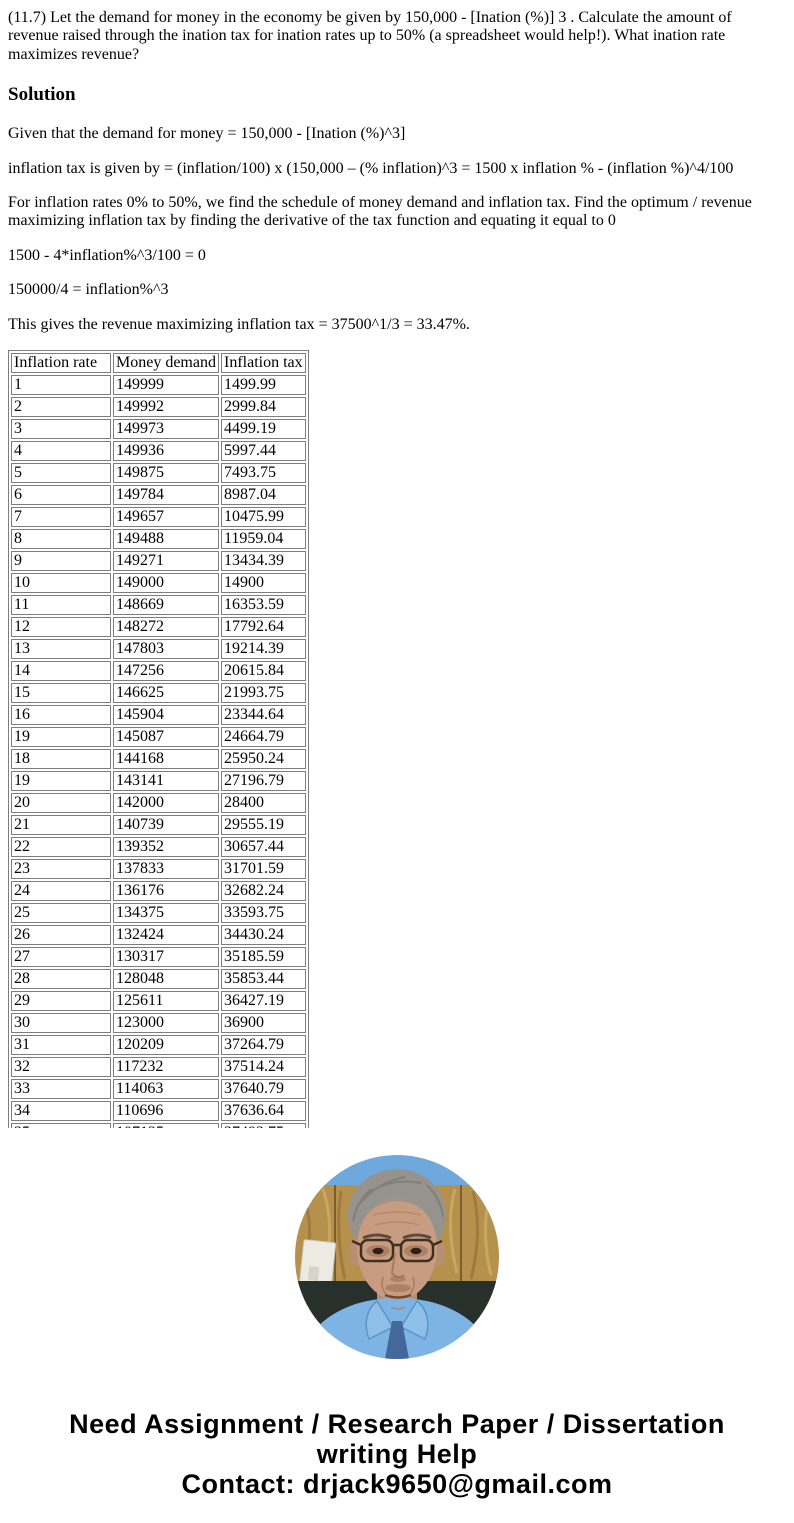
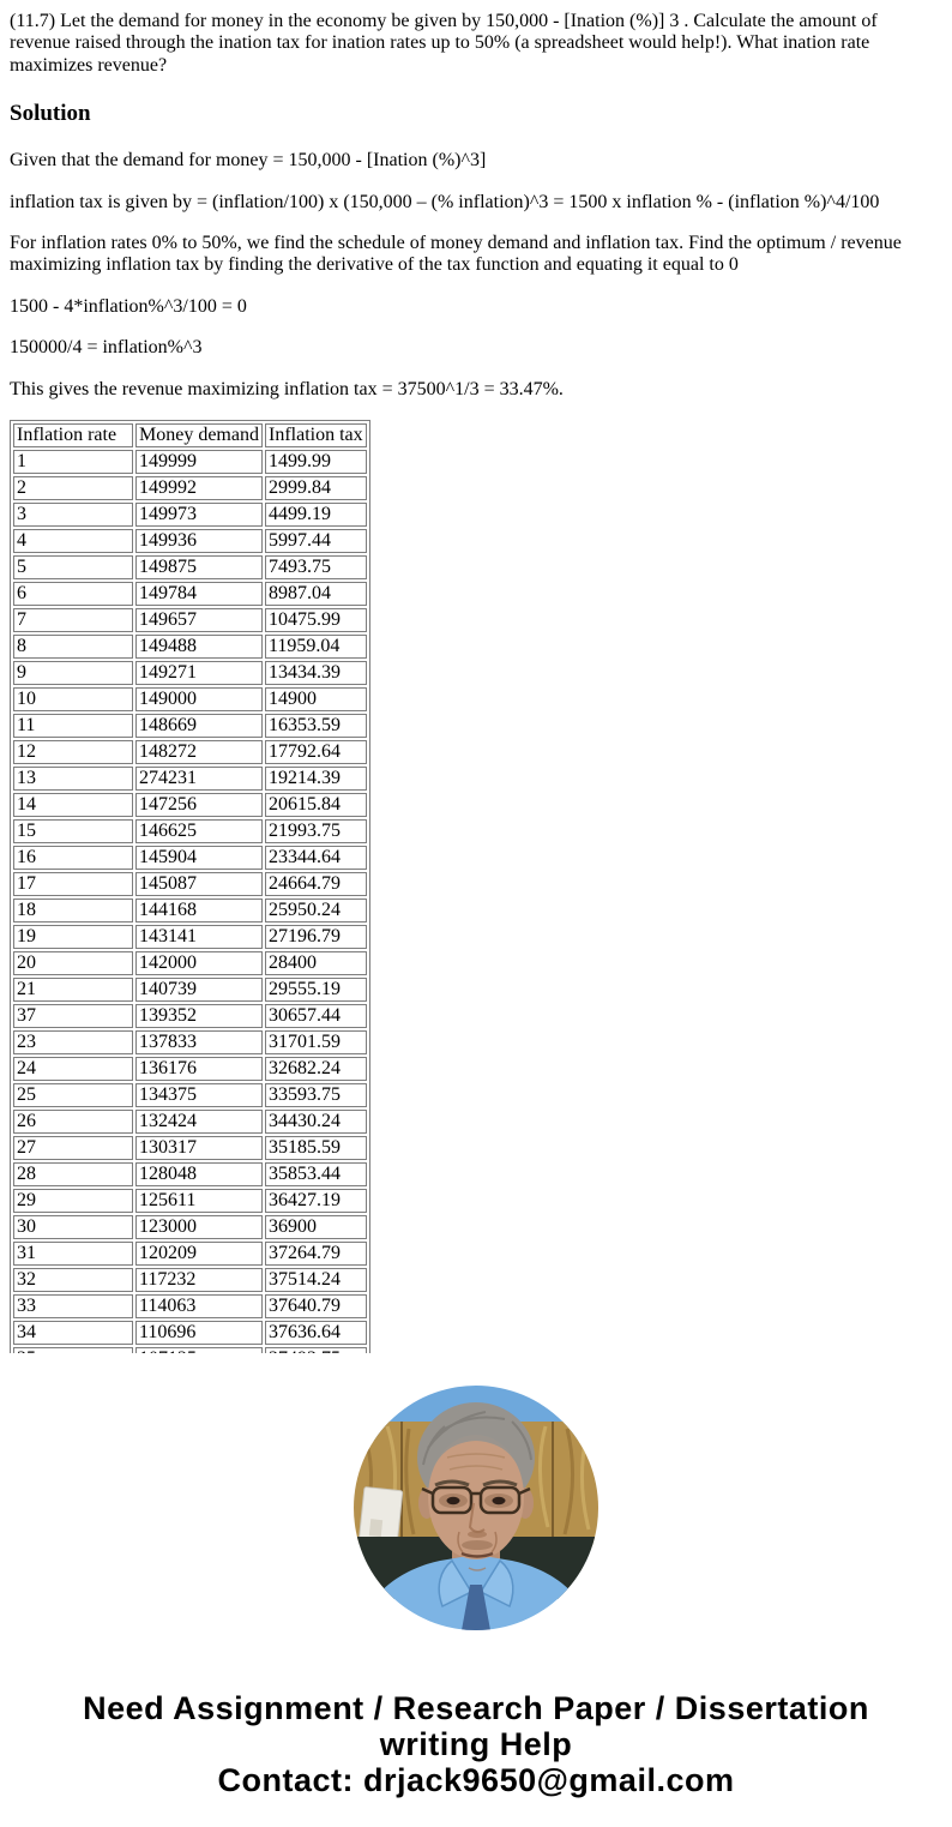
  (11.7) Let the demand for money in the economy be given by 150,000 - [Ination (%)] 3 . Calculate the amount of revenue raised through the ination tax for ination rates up to 50% (a spreadsheet would help!). What ination rate maximizes revenue?
  Solution
  Given that the demand for money = 150,000 - [Ination (%)^3]
  inflation tax is given by = (inflation/100) x (150,000 – (% inflation)^3 = 1500 x inflation % - (inflation %)^4/100
  For inflation rates 0% to 50%, we find the schedule of money demand and inflation tax. Find the optimum / revenue maximizing inflation tax by finding the derivative of the tax function and equating it equal to 0
  1500 - 4*inflation%^3/100 = 0
  150000/4 = inflation%^3
  This gives the revenue maximizing inflation tax = 37500^1/3 = 33.47%.
  Inflation rate	Money demand	Inflation tax
  1	149999	1499.99
  2	149992	2999.84
  3	149973	4499.19
  4	149936	5997.44
  5	149875	7493.75
  6	149784	8987.04
  7	149657	10475.99
  8	149488	11959.04
  9	149271	13434.39
  10	149000	14900
  11	148669	16353.59
  12	148272	17792.64
- 13	147803	19214.39
+ 13	274231	19214.39
  14	147256	20615.84
  15	146625	21993.75
  16	145904	23344.64
- 19	145087	24664.79
+ 17	145087	24664.79
  18	144168	25950.24
  19	143141	27196.79
  20	142000	28400
  21	140739	29555.19
- 22	139352	30657.44
+ 37	139352	30657.44
  23	137833	31701.59
  24	136176	32682.24
  25	134375	33593.75
  26	132424	34430.24
  27	130317	35185.59
  28	128048	35853.44
  29	125611	36427.19
  30	123000	36900
  31	120209	37264.79
  32	117232	37514.24
  33	114063	37640.79
  34	110696	37636.64
  Need Assignment / Research Paper / Dissertation
  writing Help
  Contact: drjack9650@gmail.com
